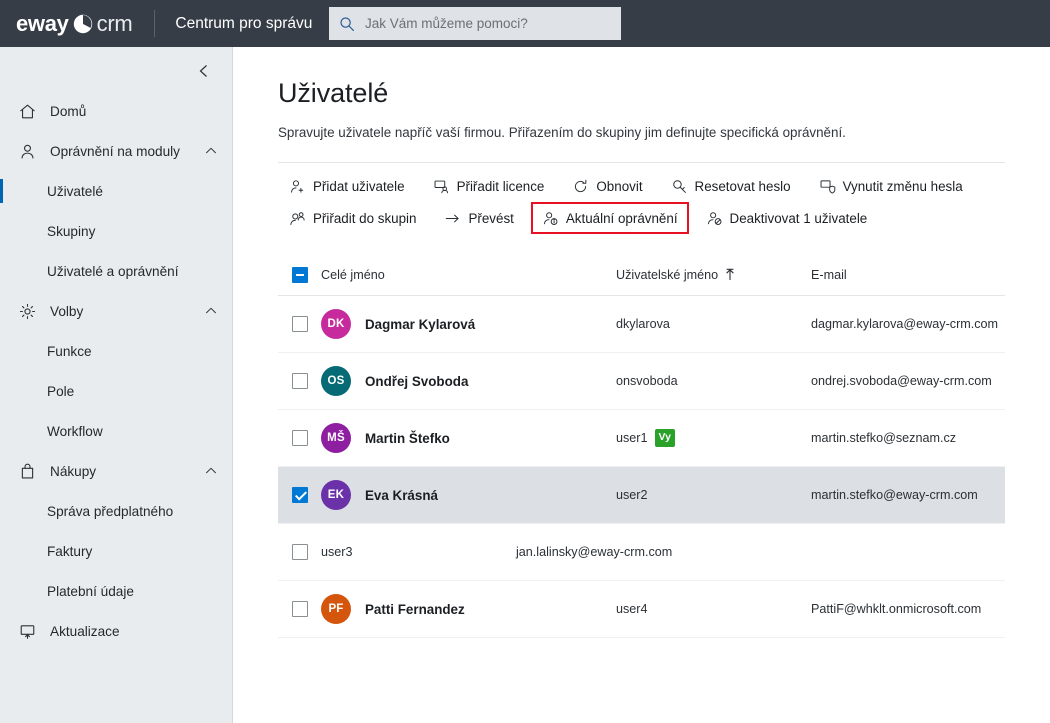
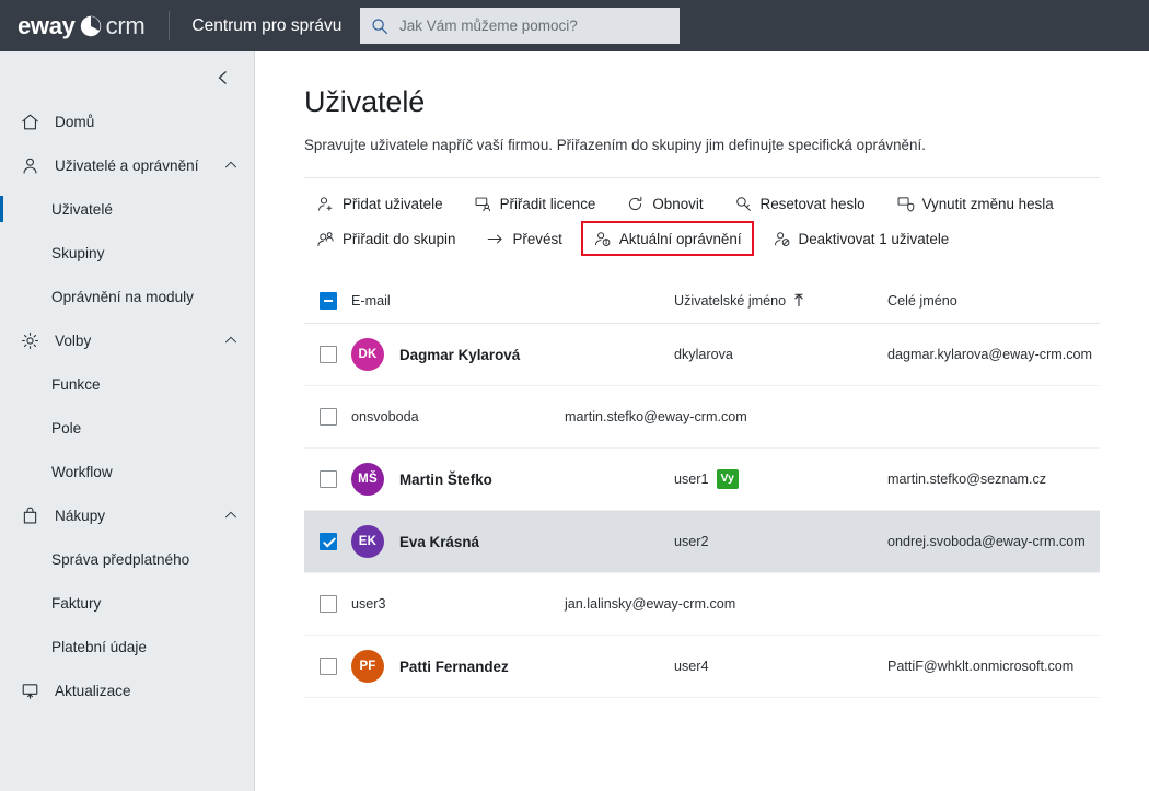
  eway
  crm
  Centrum pro správu
  Jak Vám můžeme pomoci?
  Domů
- Oprávnění na moduly
+ Uživatelé a oprávnění
  Uživatelé
  Skupiny
- Uživatelé a oprávnění
+ Oprávnění na moduly
  Volby
  Funkce
  Pole
  Workflow
  Nákupy
  Správa předplatného
  Faktury
  Platební údaje
  Aktualizace
  Uživatelé
  Spravujte uživatele napříč vaší firmou. Přiřazením do skupiny jim definujte specifická oprávnění.
  Přidat uživatele
  Přiřadit licence
  Obnovit
  Resetovat heslo
  Vynutit změnu hesla
  Přiřadit do skupin
  Převést
  Aktuální oprávnění
  Deaktivovat 1 uživatele
- Celé jméno
+ E-mail
  Uživatelské jméno
- E-mail
+ Celé jméno
  DK
  Dagmar Kylarová
  dkylarova
  dagmar.kylarova@eway-crm.com
- OS
- Ondřej Svoboda
  onsvoboda
- ondrej.svoboda@eway-crm.com
+ martin.stefko@eway-crm.com
  MŠ
  Martin Štefko
  user1
  Vy
  martin.stefko@seznam.cz
  EK
  Eva Krásná
  user2
- martin.stefko@eway-crm.com
+ ondrej.svoboda@eway-crm.com
  user3
  jan.lalinsky@eway-crm.com
  PF
  Patti Fernandez
  user4
  PattiF@whklt.onmicrosoft.com
